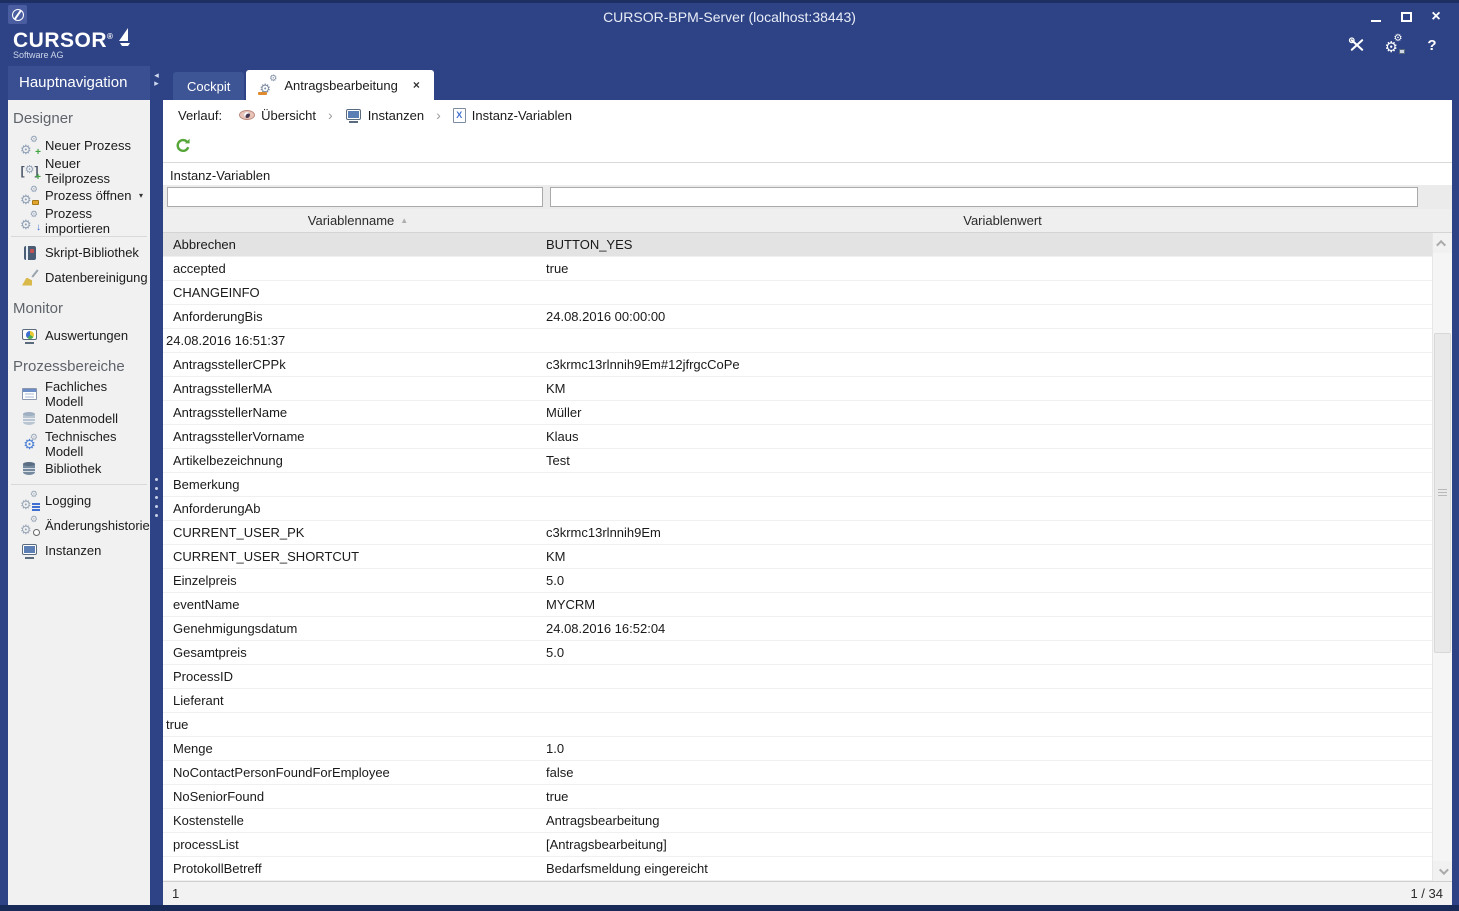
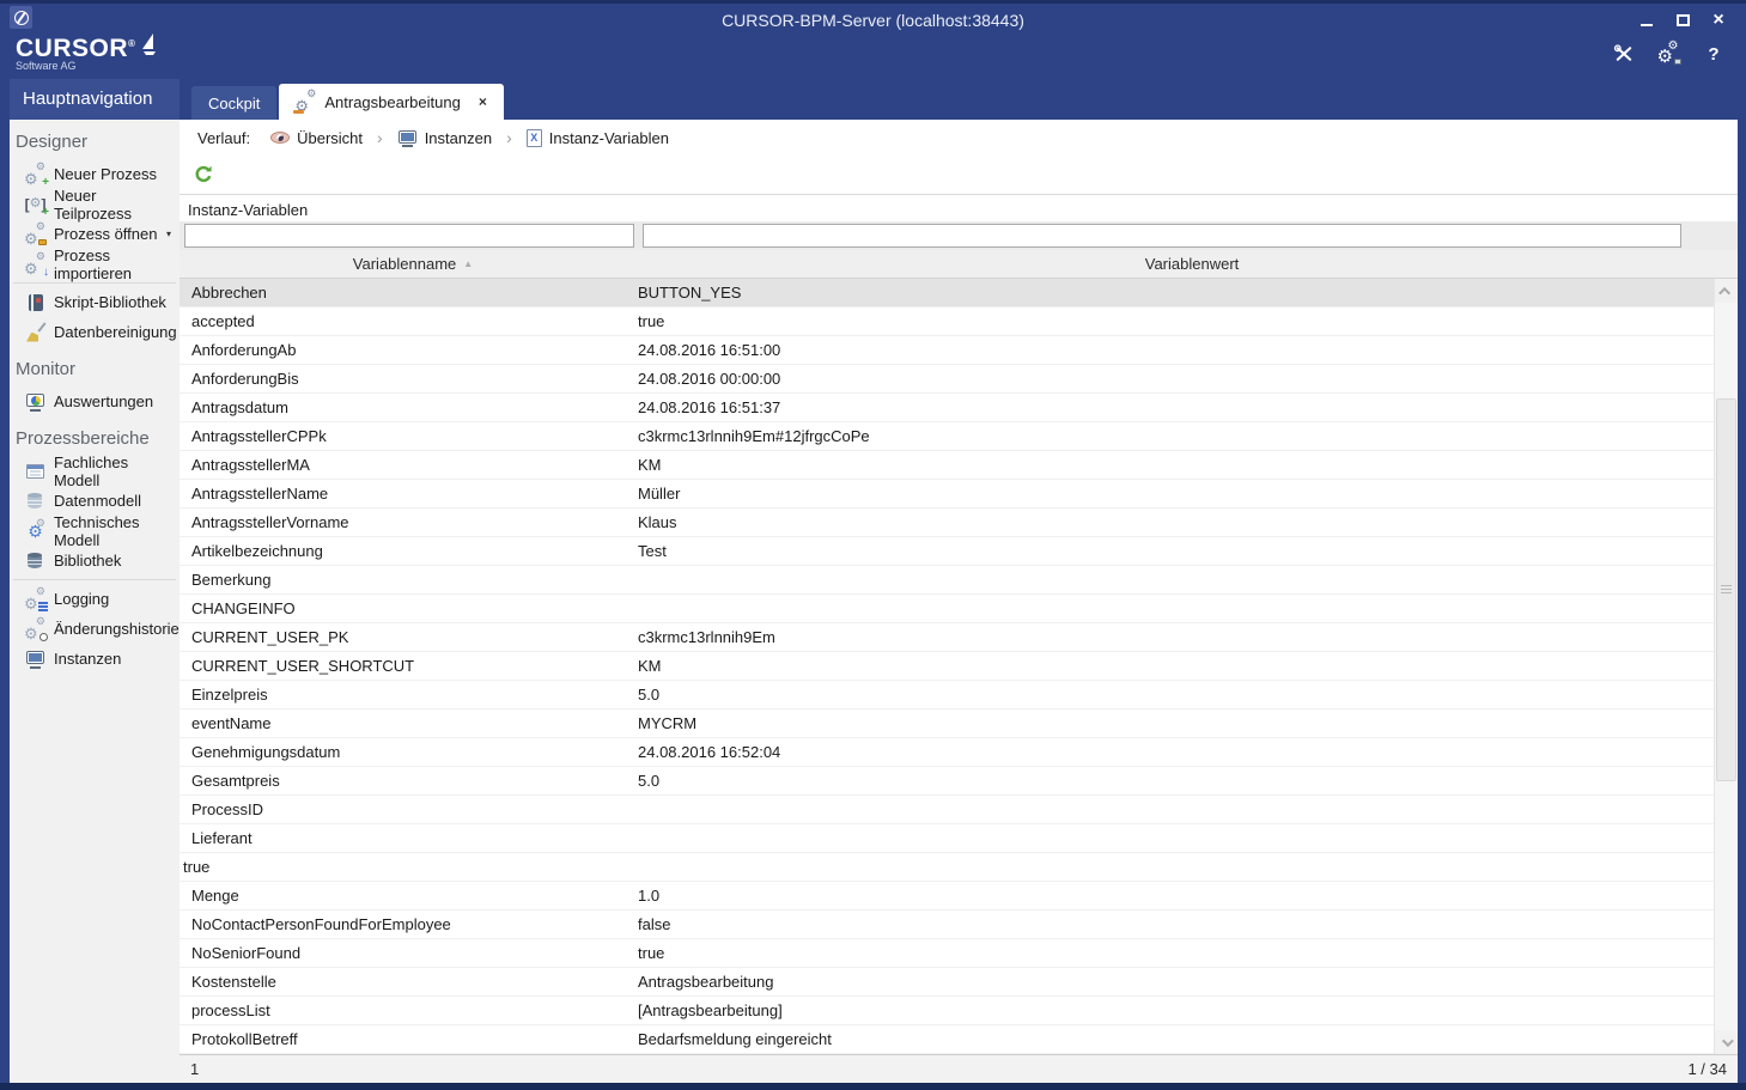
  CURSOR-BPM-Server (localhost:38443)
  ×
  CURSOR®
  Software AG
  ⚙
  ⚙
  ?
  Hauptnavigation
  Designer
  ⚙
  ⚙
  +
  Neuer Prozess
  [
  ⚙
  ]
  +
  Neuer Teilprozess
  ⚙
  ⚙
  Prozess öffnen
  ▾
  ⚙
  ⚙
  ↓
  Prozess importieren
  Skript-Bibliothek
  Datenbereinigung
  Monitor
  Auswertungen
  Prozessbereiche
  Fachliches Modell
  Datenmodell
  ⚙
  ⚙
  Technisches Modell
  Bibliothek
  ⚙
  ⚙
  Logging
  ⚙
  ⚙
  Änderungshistorie
  Instanzen
- ◂
- ▸
  Cockpit
  ⚙
  ⚙
  Antragsbearbeitung
  ×
  Verlauf:
  Übersicht
  ›
  Instanzen
  ›
  X
  Instanz-Variablen
  Instanz-Variablen
  Variablenname
  ▲
  Variablenwert
  Abbrechen
  BUTTON_YES
  accepted
  true
- CHANGEINFO
+ AnforderungAb
+ 24.08.2016 16:51:00
  AnforderungBis
  24.08.2016 00:00:00
+ Antragsdatum
  24.08.2016 16:51:37
  AntragsstellerCPPk
  c3krmc13rlnnih9Em#12jfrgcCoPe
  AntragsstellerMA
  KM
  AntragsstellerName
  Müller
  AntragsstellerVorname
  Klaus
  Artikelbezeichnung
  Test
  Bemerkung
- AnforderungAb
+ CHANGEINFO
  CURRENT_USER_PK
  c3krmc13rlnnih9Em
  CURRENT_USER_SHORTCUT
  KM
  Einzelpreis
  5.0
  eventName
  MYCRM
  Genehmigungsdatum
  24.08.2016 16:52:04
  Gesamtpreis
  5.0
  ProcessID
  Lieferant
  true
  Menge
  1.0
  NoContactPersonFoundForEmployee
  false
  NoSeniorFound
  true
  Kostenstelle
  Antragsbearbeitung
  processList
  [Antragsbearbeitung]
  ProtokollBetreff
  Bedarfsmeldung eingereicht
  1
  1 / 34
